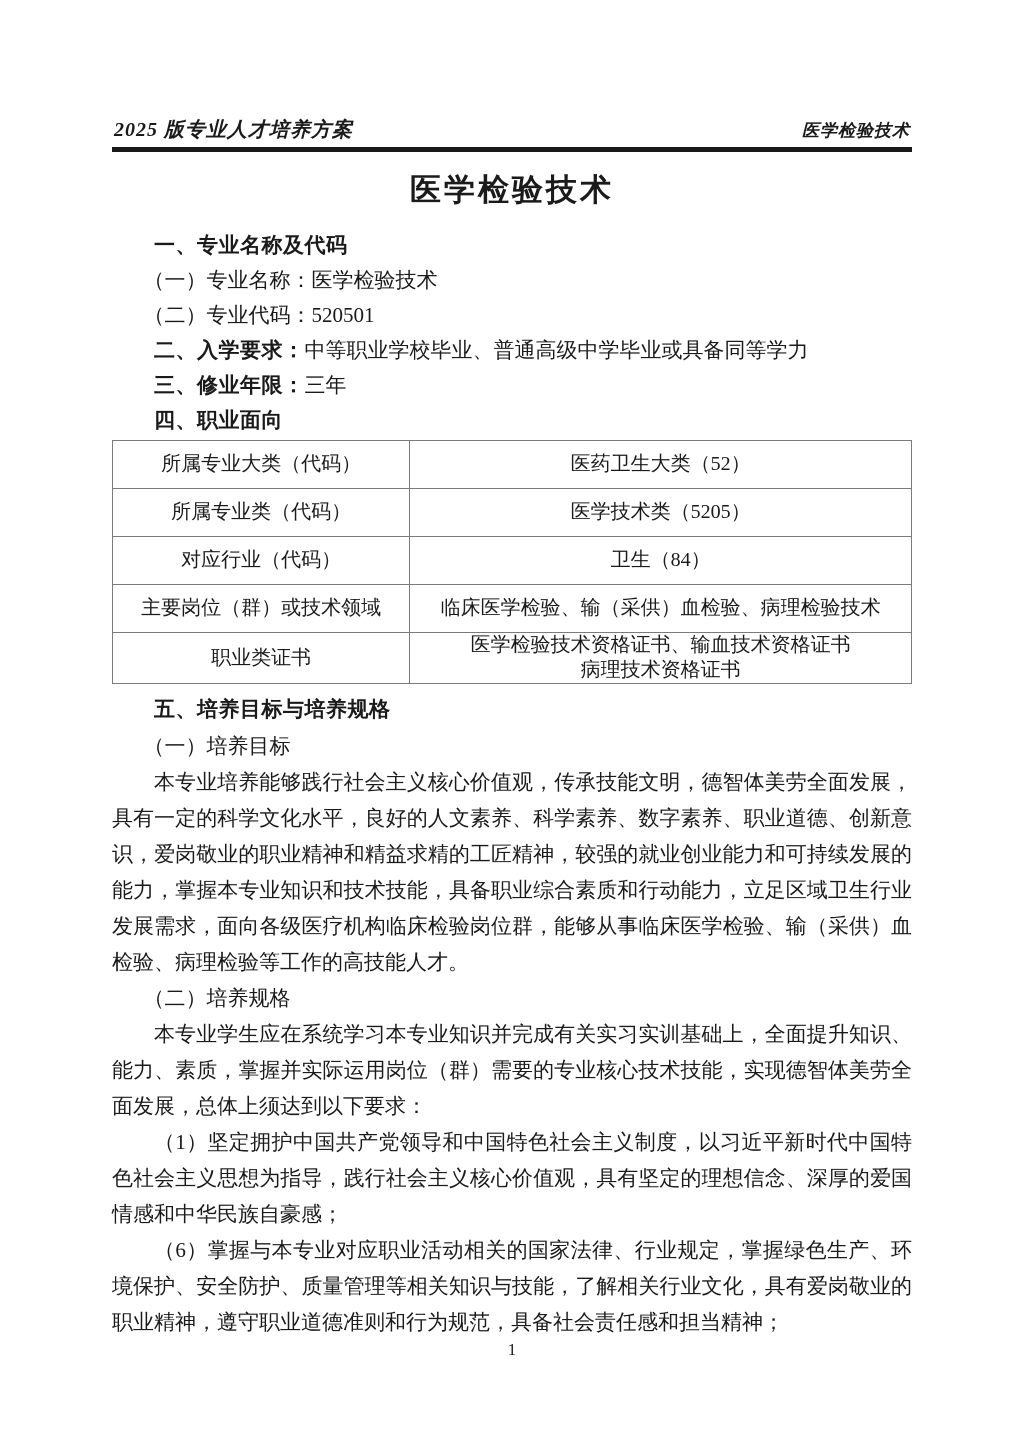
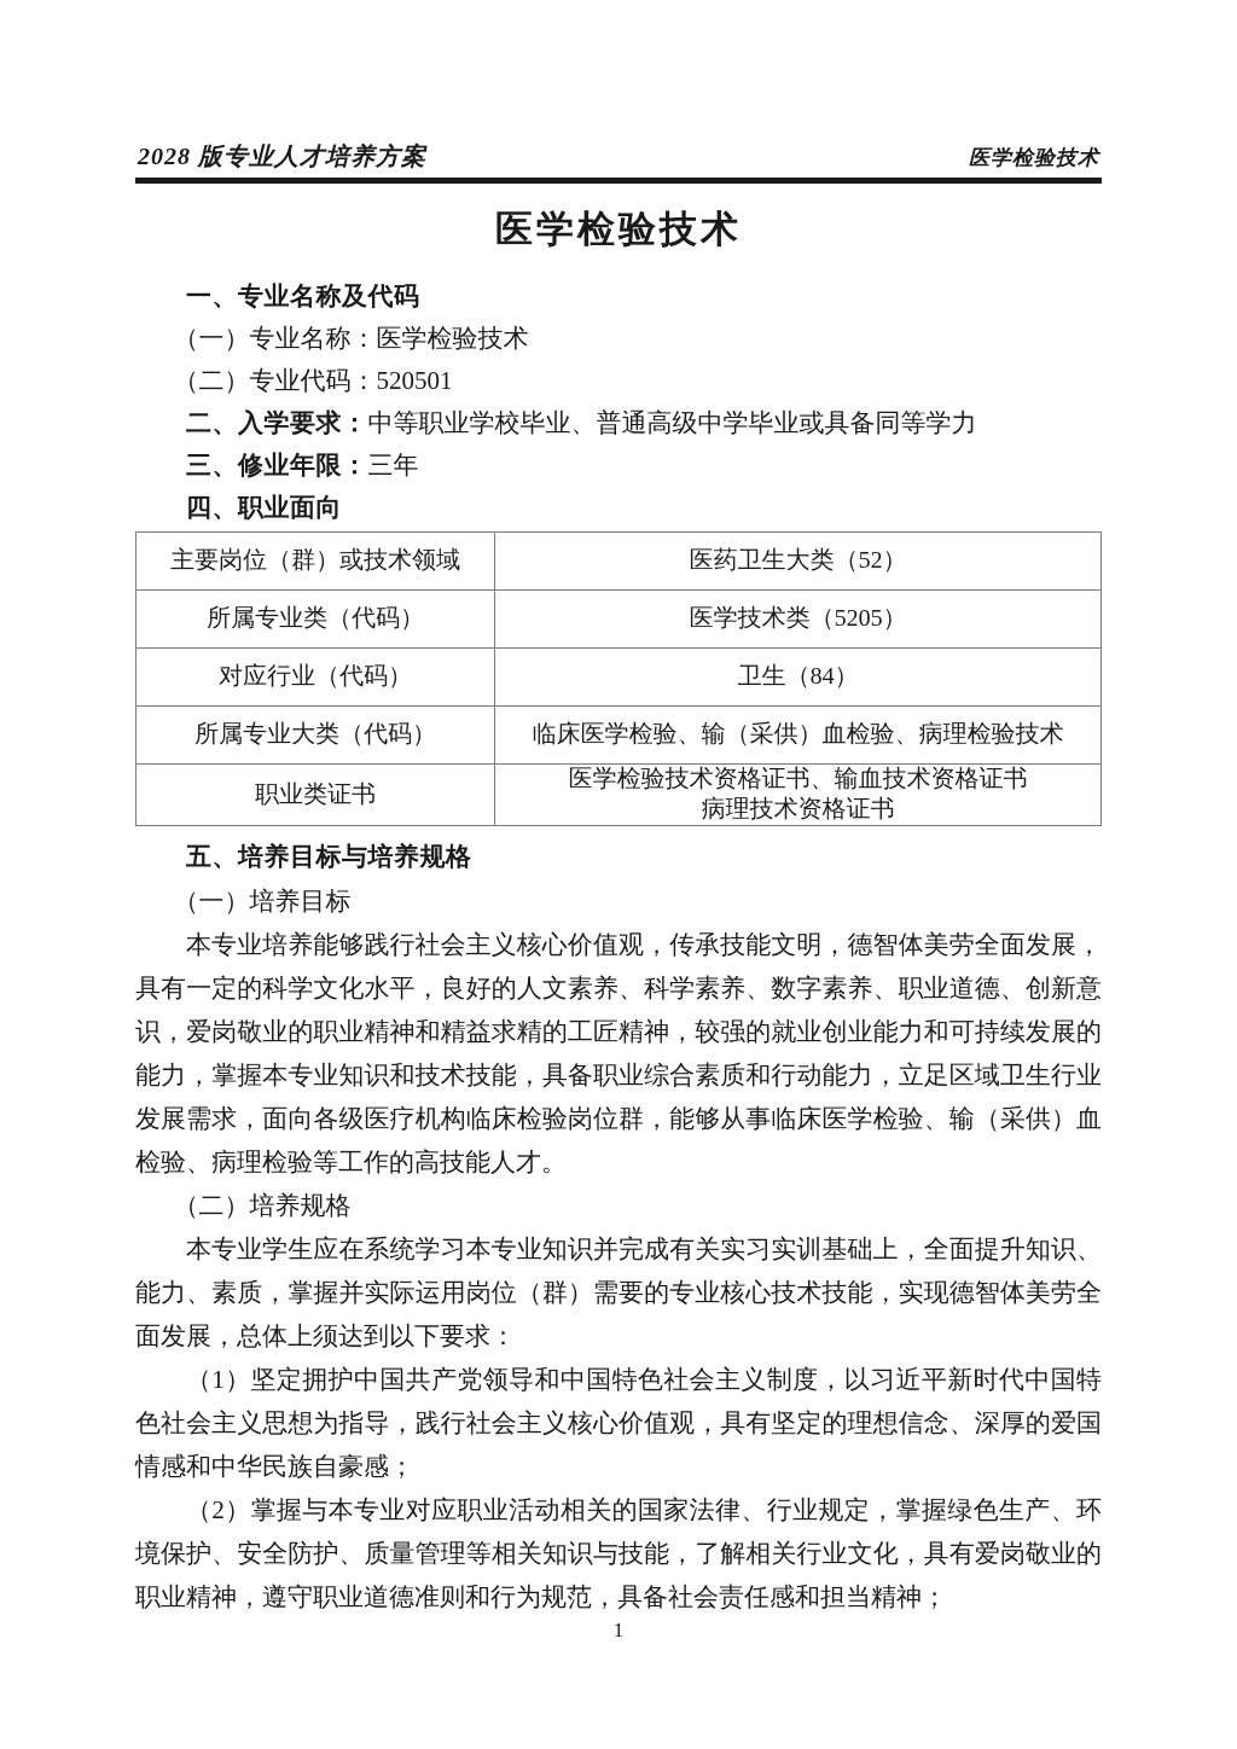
- 2025 版专业人才培养方案
+ 2028 版专业人才培养方案
  医学检验技术
  医学检验技术
  一、专业名称及代码
  （一）专业名称：医学检验技术
  （二）专业代码：520501
  二、入学要求：中等职业学校毕业、普通高级中学毕业或具备同等学力
  三、修业年限：三年
  四、职业面向
- 所属专业大类（代码）	医药卫生大类（52）
+ 主要岗位（群）或技术领域	医药卫生大类（52）
  所属专业类（代码）	医学技术类（5205）
  对应行业（代码）	卫生（84）
- 主要岗位（群）或技术领域	临床医学检验、输（采供）血检验、病理检验技术
+ 所属专业大类（代码）	临床医学检验、输（采供）血检验、病理检验技术
  职业类证书	医学检验技术资格证书、输血技术资格证书 病理技术资格证书
  五、培养目标与培养规格
  （一）培养目标
  本专业培养能够践行社会主义核心价值观，传承技能文明，德智体美劳全面发展，具有一定的科学文化水平，良好的人文素养、科学素养、数字素养、职业道德、创新意识，爱岗敬业的职业精神和精益求精的工匠精神，较强的就业创业能力和可持续发展的能力，掌握本专业知识和技术技能，具备职业综合素质和行动能力，立足区域卫生行业发展需求，面向各级医疗机构临床检验岗位群，能够从事临床医学检验、输（采供）血检验、病理检验等工作的高技能人才。
  （二）培养规格
  本专业学生应在系统学习本专业知识并完成有关实习实训基础上，全面提升知识、能力、素质，掌握并实际运用岗位（群）需要的专业核心技术技能，实现德智体美劳全面发展，总体上须达到以下要求：
  （1）坚定拥护中国共产党领导和中国特色社会主义制度，以习近平新时代中国特色社会主义思想为指导，践行社会主义核心价值观，具有坚定的理想信念、深厚的爱国情感和中华民族自豪感；
- （6）掌握与本专业对应职业活动相关的国家法律、行业规定，掌握绿色生产、环境保护、安全防护、质量管理等相关知识与技能，了解相关行业文化，具有爱岗敬业的职业精神，遵守职业道德准则和行为规范，具备社会责任感和担当精神；
+ （2）掌握与本专业对应职业活动相关的国家法律、行业规定，掌握绿色生产、环境保护、安全防护、质量管理等相关知识与技能，了解相关行业文化，具有爱岗敬业的职业精神，遵守职业道德准则和行为规范，具备社会责任感和担当精神；
  1
